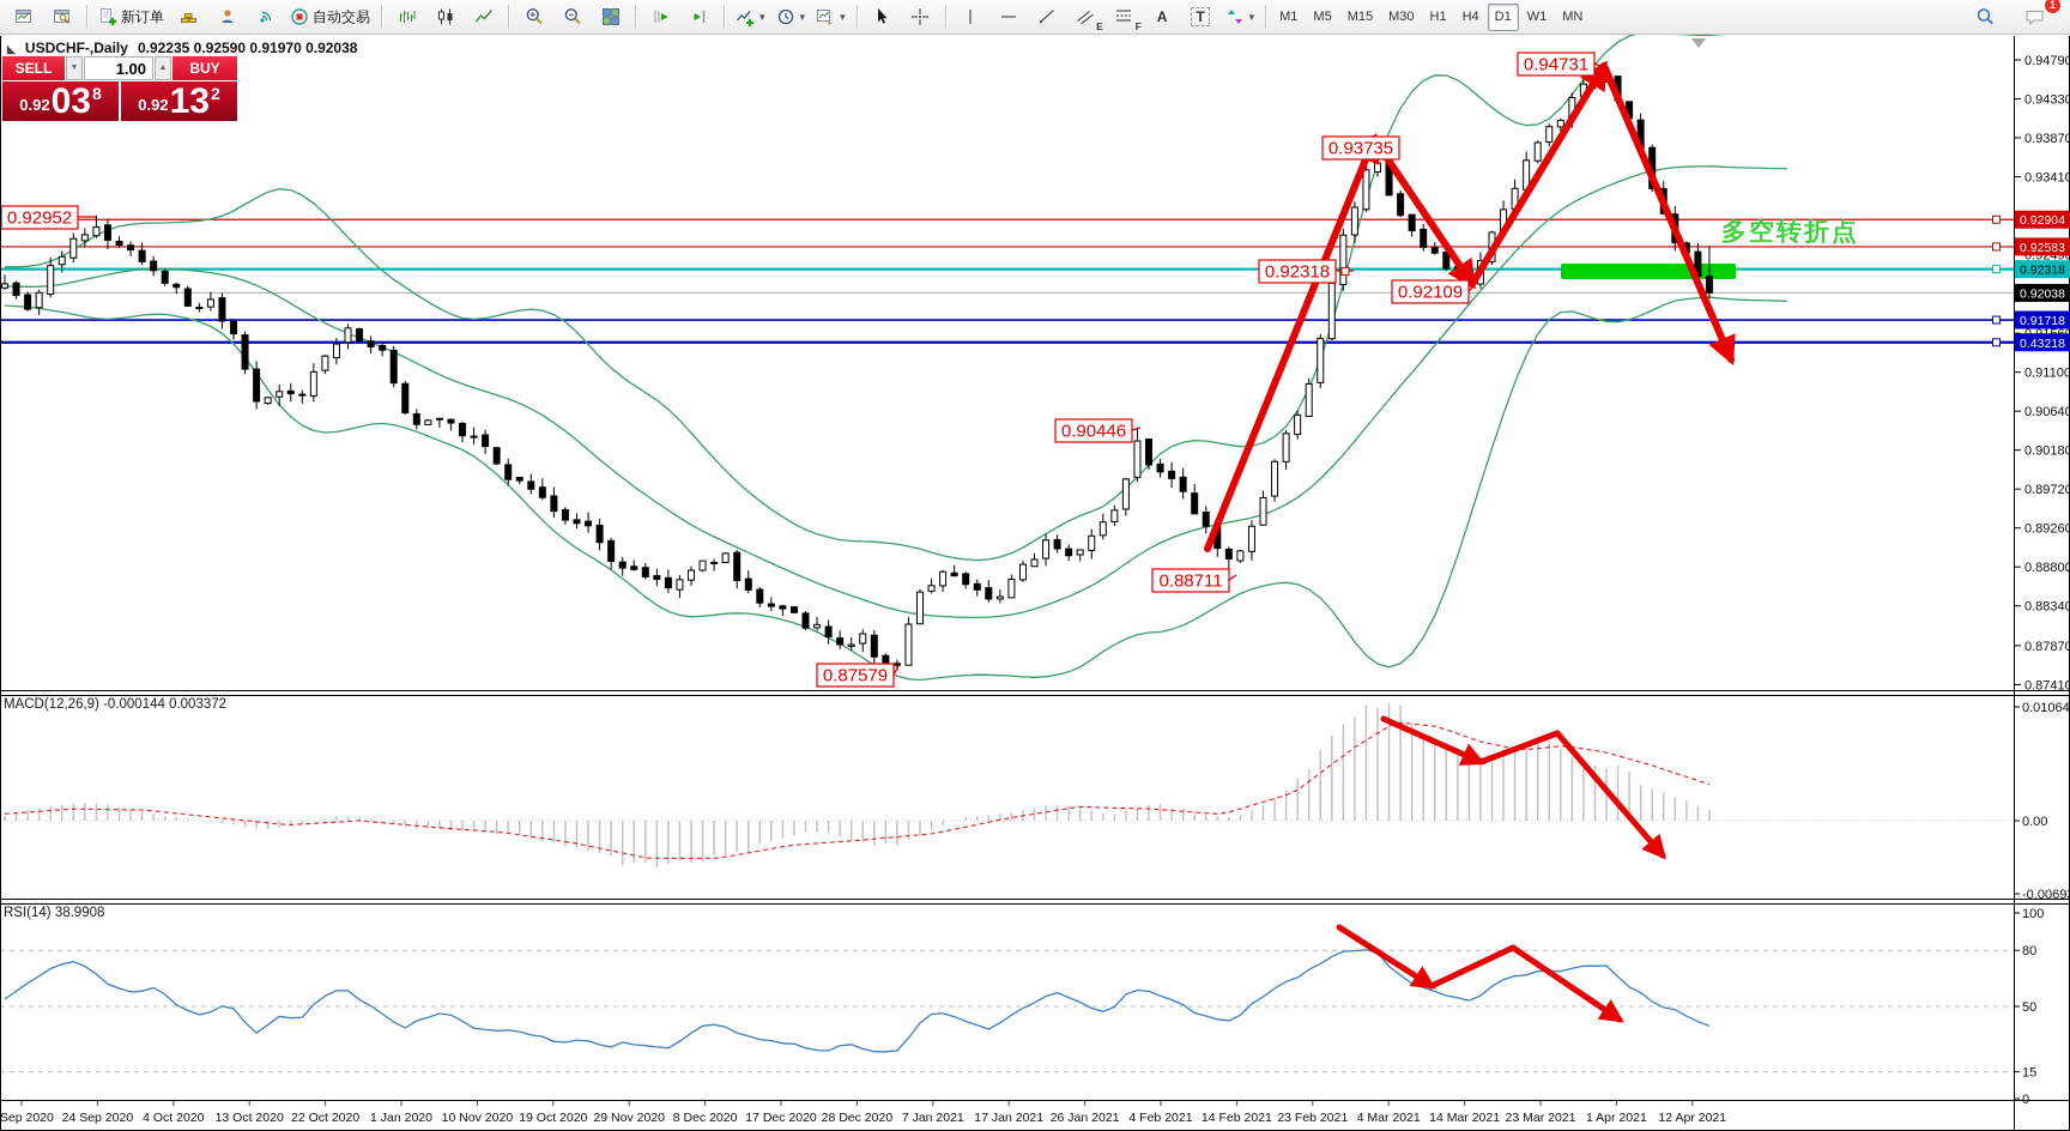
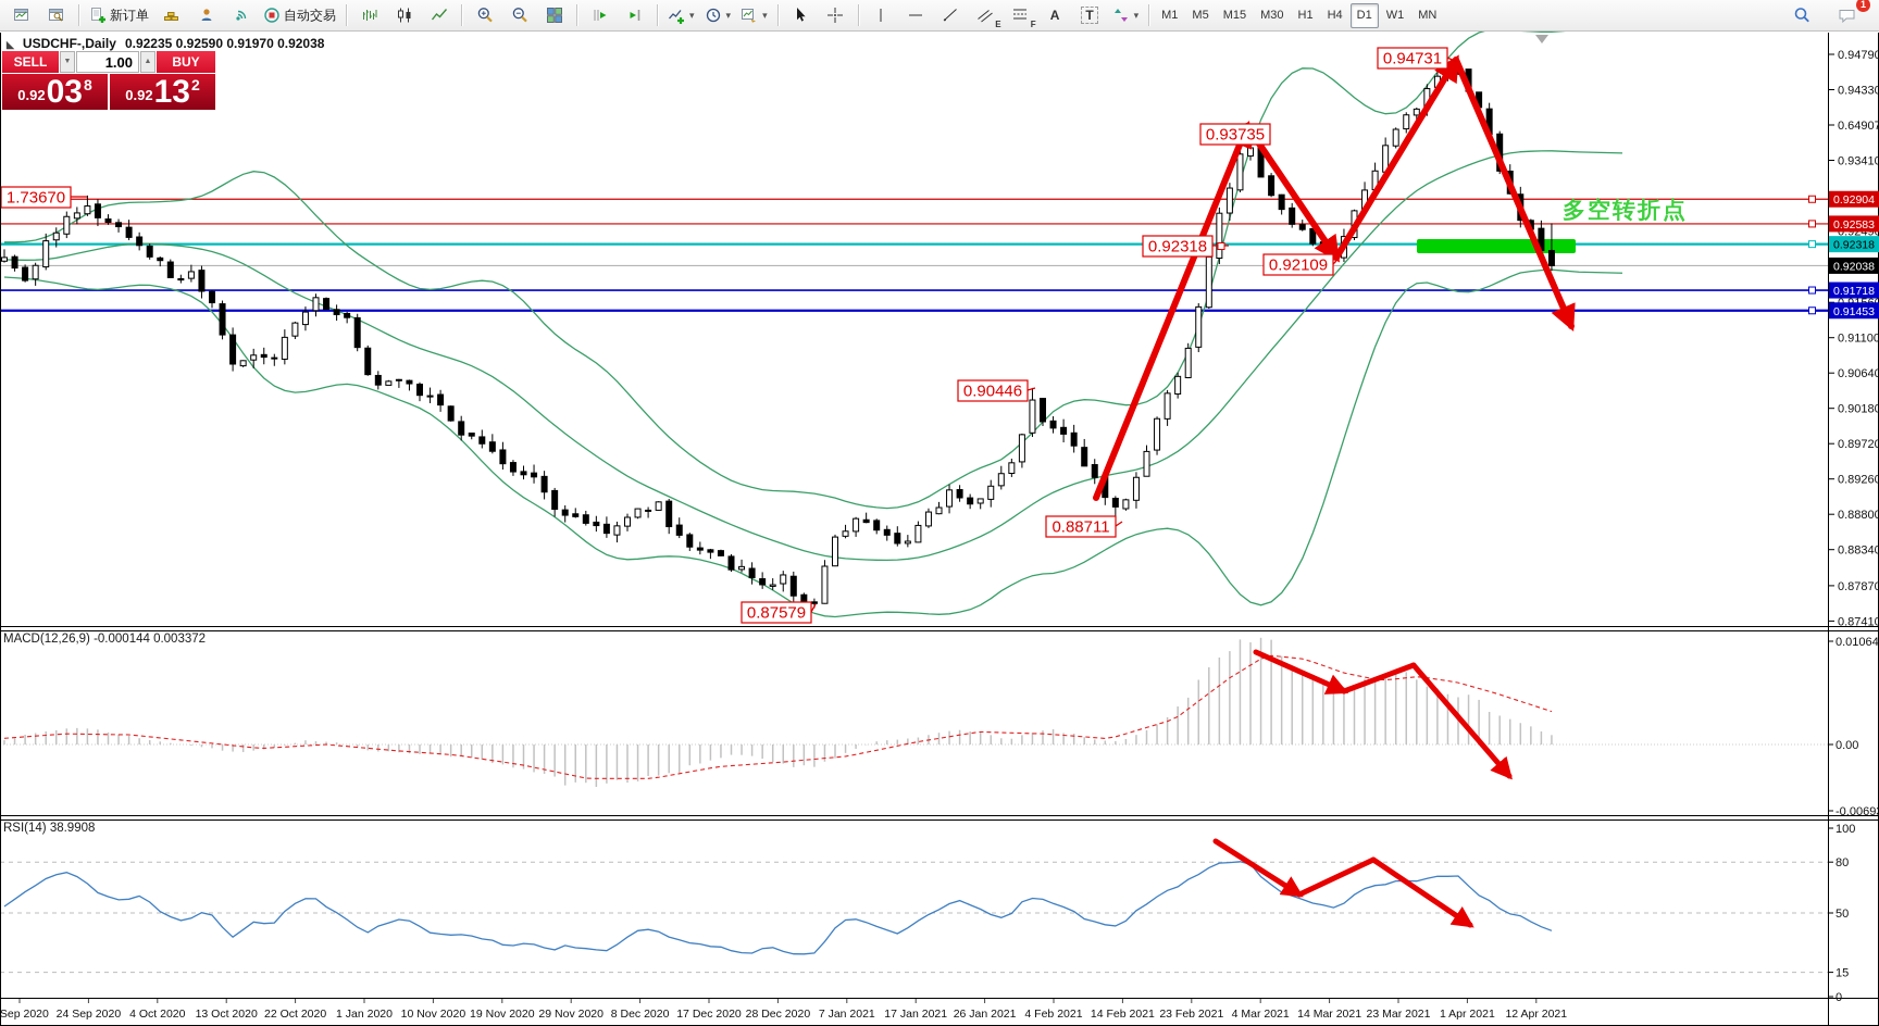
  新订单
  自动交易
  E
  F
  A
  T
  M1
  M5
  M15
  M30
  H1
  H4
  D1
  W1
  MN
  1
- 0.92952
+ 1.73670
  0.93735
  0.94731
  0.92318
  0.92109
  0.90446
  0.88711
  0.87579
  多空转折点
  0.94790
  0.94330
- 0.93870
+ 0.64907
  0.93410
  0.92490
  0.91100
  0.90640
  0.90180
  0.89720
  0.89260
  0.88800
  0.88340
  0.87870
  0.87410
  0.01064
  0.00
  -0.0069
  100
  80
  50
  15
  0
  0.92904
  0.92583
  0.92318
  0.92038
  0.91718
- 0.43218
+ 0.91453
  Sep 2020
  24 Sep 2020
  4 Oct 2020
  13 Oct 2020
  22 Oct 2020
  1 Jan 2020
  10 Nov 2020
- 19 Oct 2020
+ 19 Nov 2020
  29 Nov 2020
  8 Dec 2020
  17 Dec 2020
  28 Dec 2020
  7 Jan 2021
  17 Jan 2021
  26 Jan 2021
  4 Feb 2021
  14 Feb 2021
  23 Feb 2021
  4 Mar 2021
  14 Mar 2021
  23 Mar 2021
  1 Apr 2021
  12 Apr 2021
  USDCHF-,Daily
  0.92235 0.92590 0.91970 0.92038
  SELL
  1.00
  BUY
  0.92
  03
  8
  0.92
  13
  2
  MACD(12,26,9) -0.000144 0.003372
  RSI(14) 38.9908
